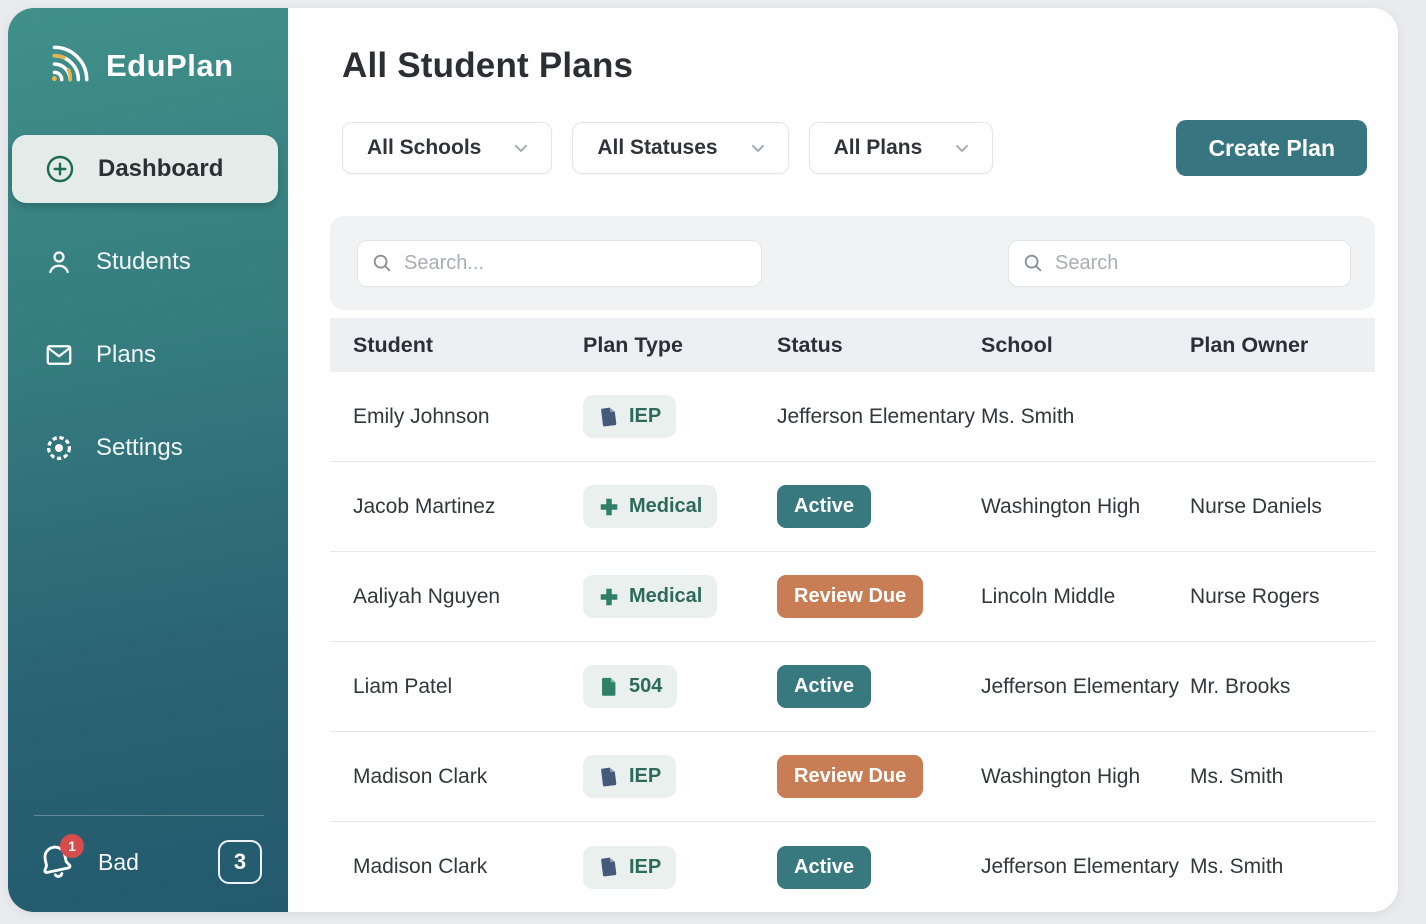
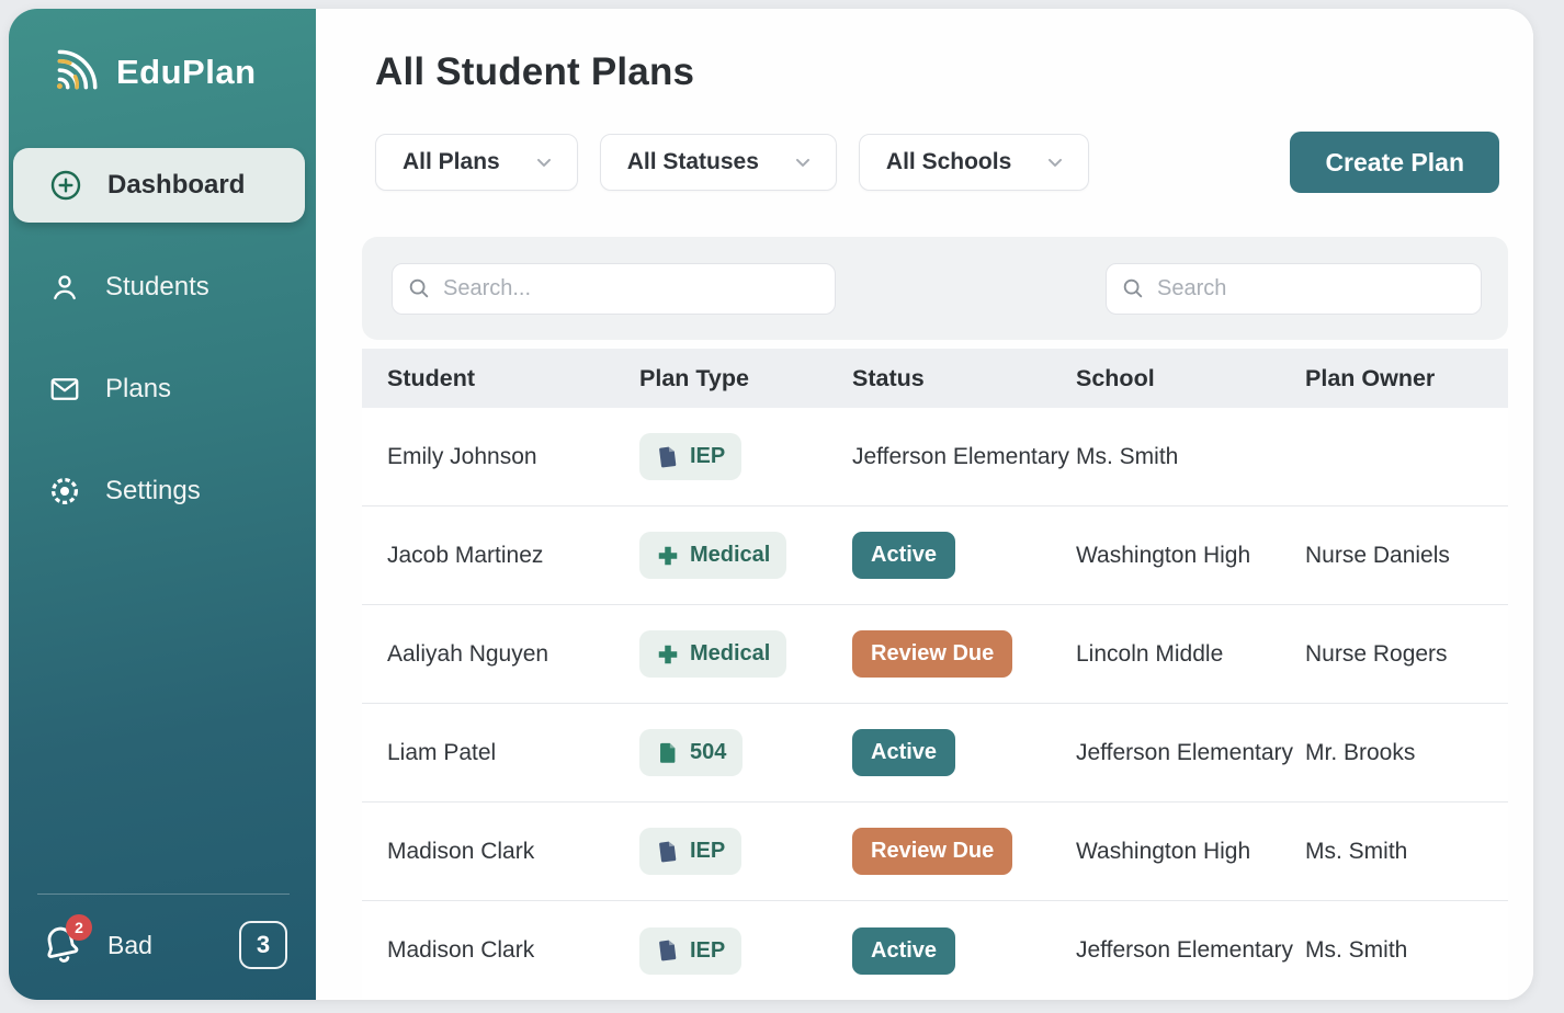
  EduPlan
  Dashboard
  Students
  Plans
  Settings
- 1
+ 2
  Bad
  3
  All Student Plans
- All Schools
+ All Plans
  All Statuses
- All Plans
+ All Schools
  Create Plan
  Search...
  Search
  Student
  Plan Type
  Status
  School
  Plan Owner
  Emily Johnson
  IEP
  Jefferson Elementary
  Ms. Smith
  Jacob Martinez
  Medical
  Active
  Washington High
  Nurse Daniels
  Aaliyah Nguyen
  Medical
  Review Due
  Lincoln Middle
  Nurse Rogers
  Liam Patel
  504
  Active
  Jefferson Elementary
  Mr. Brooks
  Madison Clark
  IEP
  Review Due
  Washington High
  Ms. Smith
  Madison Clark
  IEP
  Active
  Jefferson Elementary
  Ms. Smith
